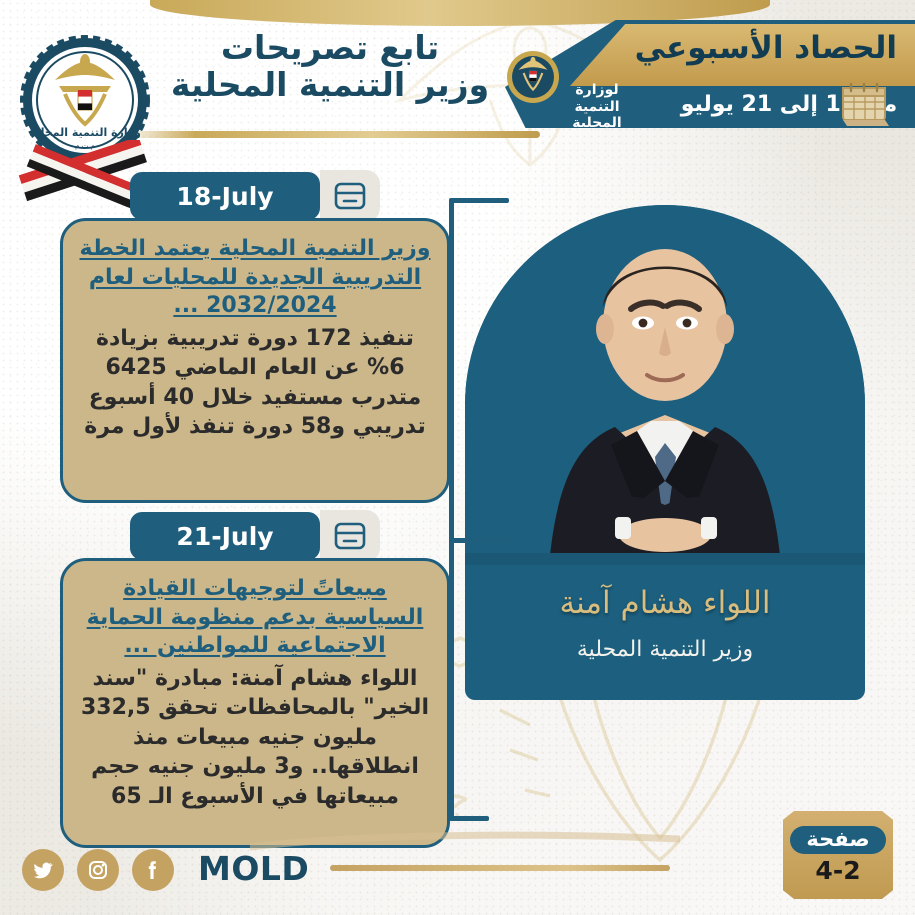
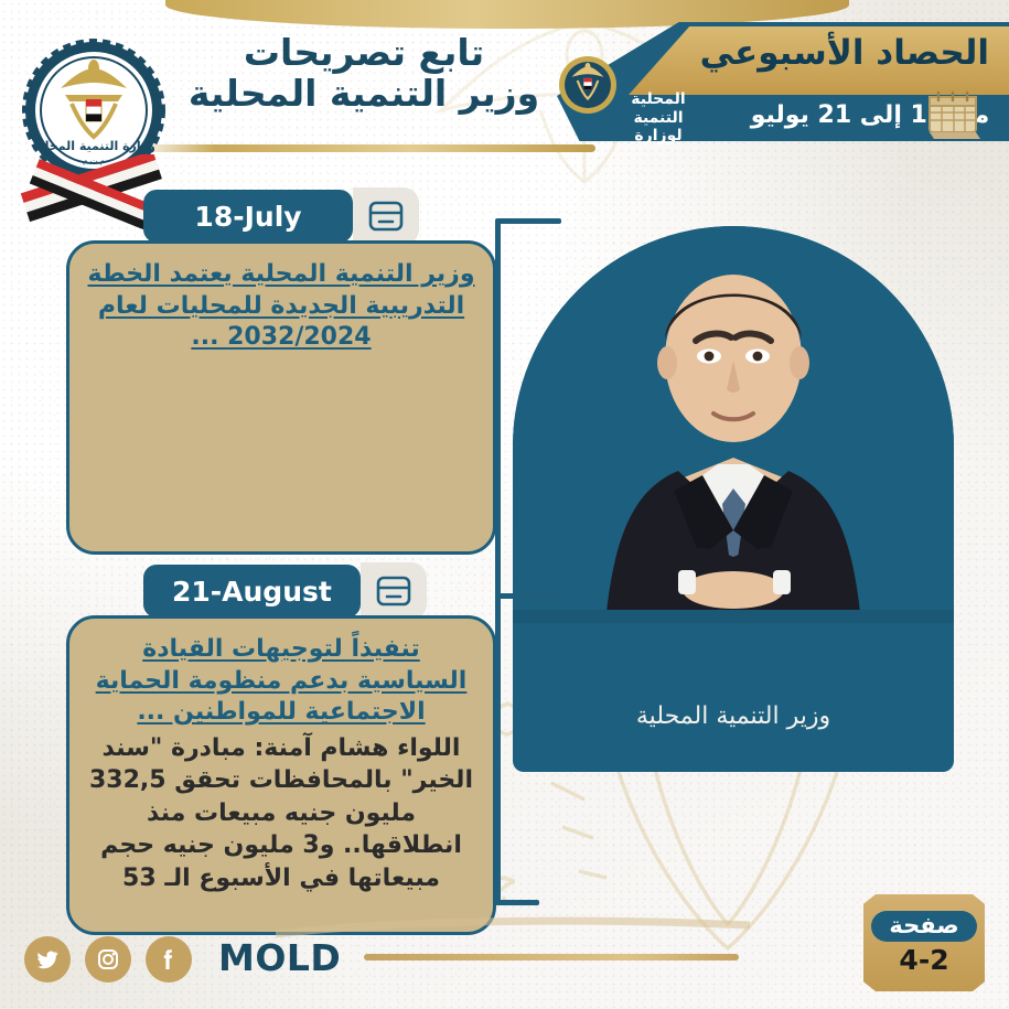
  وزارة التنمية المحلية
  م ت م
  تابع تصريحات
  وزير التنمية المحلية
  الحصاد الأسبوعي
- لوزارة
+ المحلية
  التنمية
- المحلية
+ لوزارة
  م 1 إلى 21 يوليو
- اللواء هشام آمنة
  وزير التنمية المحلية
  18-July
  وزير التنمية المحلية يعتمد الخطة التدريبية الجديدة للمحليات لعام 2032/2024 ...
- تنفيذ 172 دورة تدريبية بزيادة 6% عن العام الماضي 6425 متدرب مستفيد خلال 40 أسبوع تدريبي و58 دورة تنفذ لأول مرة
- 21-July
+ 21-August
- مبيعاتً لتوجيهات القيادة السياسية بدعم منظومة الحماية الاجتماعية للمواطنين ...
+ تنفيذاً لتوجيهات القيادة السياسية بدعم منظومة الحماية الاجتماعية للمواطنين ...
- اللواء هشام آمنة: مبادرة "سند الخير" بالمحافظات تحقق 332,5 مليون جنيه مبيعات منذ انطلاقها.. و3 مليون جنيه حجم مبيعاتها في الأسبوع الـ 65
+ اللواء هشام آمنة: مبادرة "سند الخير" بالمحافظات تحقق 332,5 مليون جنيه مبيعات منذ انطلاقها.. و3 مليون جنيه حجم مبيعاتها في الأسبوع الـ 53
  MOLD
  صفحة
  4-2
